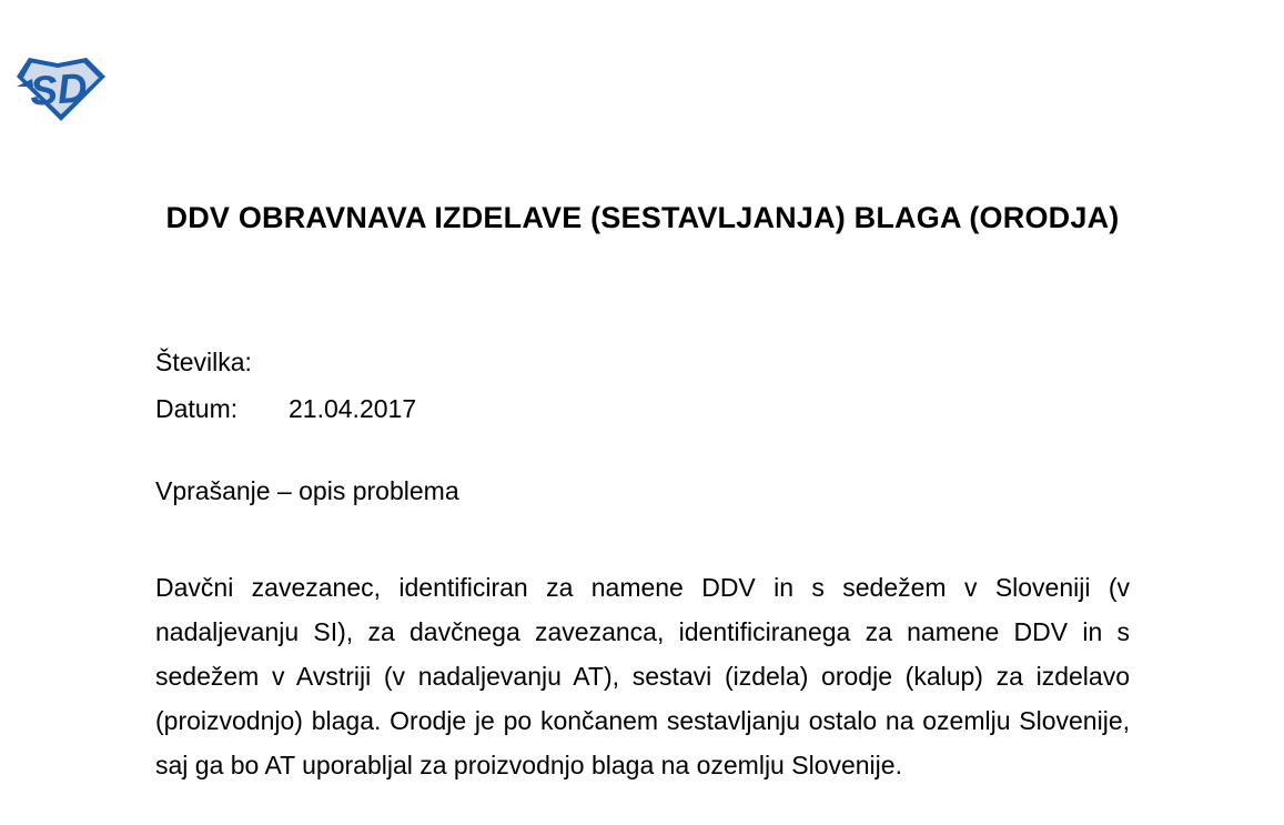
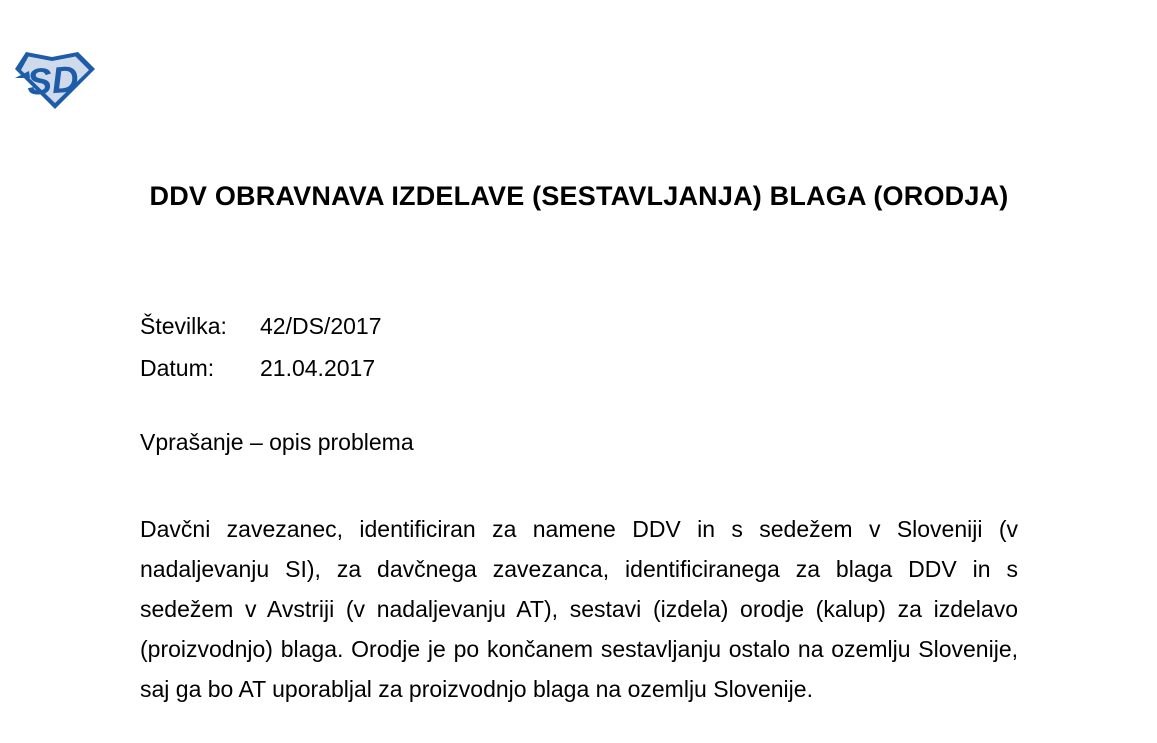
  DDV OBRAVNAVA IZDELAVE (SESTAVLJANJA) BLAGA (ORODJA)
  Številka:
+ 42/DS/2017
  Datum:
  21.04.2017
  Vprašanje – opis problema
  Davčni zavezanec, identificiran za namene DDV in s sedežem v Sloveniji (v
- nadaljevanju SI), za davčnega zavezanca, identificiranega za namene DDV in s
+ nadaljevanju SI), za davčnega zavezanca, identificiranega za blaga DDV in s
  sedežem v Avstriji (v nadaljevanju AT), sestavi (izdela) orodje (kalup) za izdelavo
  (proizvodnjo) blaga. Orodje je po končanem sestavljanju ostalo na ozemlju Slovenije,
  saj ga bo AT uporabljal za proizvodnjo blaga na ozemlju Slovenije.
